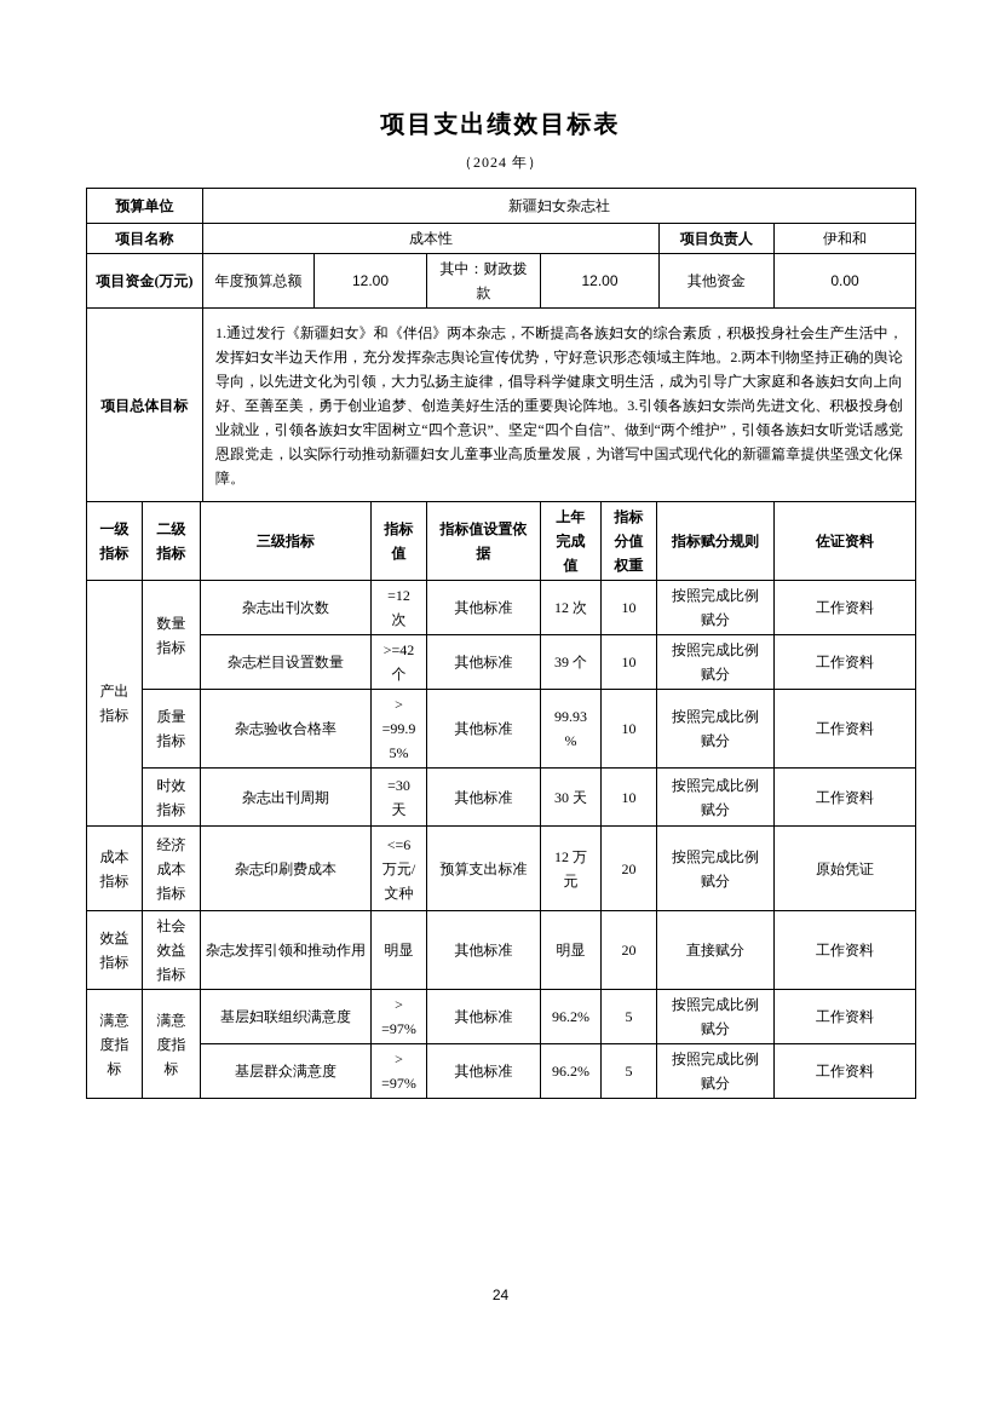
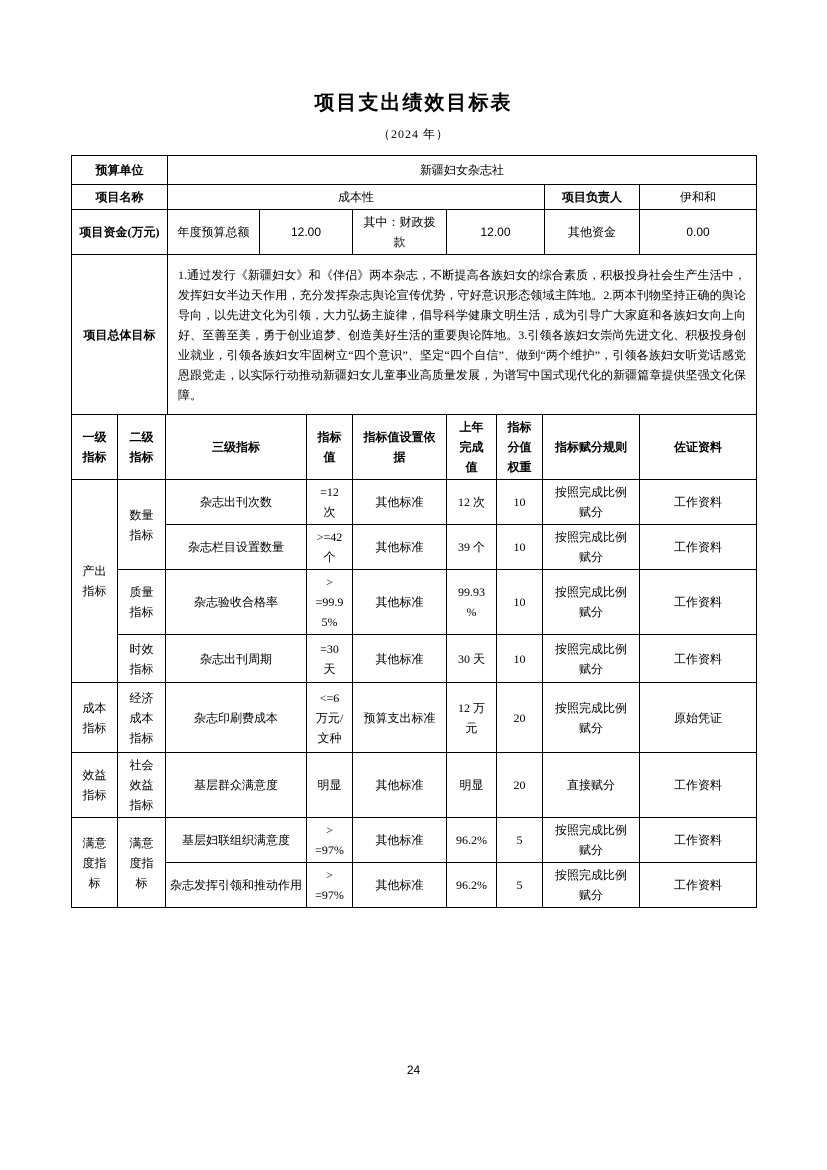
  项目支出绩效目标表
  （2024 年）
  预算单位	新疆妇女杂志社
  项目名称	成本性	项目负责人	伊和和
  项目资金(万元)	年度预算总额	12.00	其中：财政拨款	12.00	其他资金	0.00
  项目总体目标	1.通过发行《新疆妇女》和《伴侣》两本杂志，不断提高各族妇女的综合素质，积极投身社会生产生活中，发挥妇女半边天作用，充分发挥杂志舆论宣传优势，守好意识形态领域主阵地。2.两本刊物坚持正确的舆论导向，以先进文化为引领，大力弘扬主旋律，倡导科学健康文明生活，成为引导广大家庭和各族妇女向上向好、至善至美，勇于创业追梦、创造美好生活的重要舆论阵地。3.引领各族妇女崇尚先进文化、积极投身创业就业，引领各族妇女牢固树立“四个意识”、坚定“四个自信”、做到“两个维护”，引领各族妇女听党话感党恩跟党走，以实际行动推动新疆妇女儿童事业高质量发展，为谱写中国式现代化的新疆篇章提供坚强文化保障。
  一级指标	二级指标	三级指标	指标值	指标值设置依据	上年完成值	指标分值权重	指标赋分规则	佐证资料
  产出指标	数量指标	杂志出刊次数	=12 次	其他标准	12 次	10	按照完成比例赋分	工作资料
  杂志栏目设置数量	>=42 个	其他标准	39 个	10	按照完成比例赋分	工作资料
  质量指标	杂志验收合格率	> =99.9 5%	其他标准	99.93 %	10	按照完成比例赋分	工作资料
  时效指标	杂志出刊周期	=30 天	其他标准	30 天	10	按照完成比例赋分	工作资料
  成本指标	经济成本指标	杂志印刷费成本	<=6 万元/ 文种	预算支出标准	12 万 元	20	按照完成比例赋分	原始凭证
- 效益指标	社会效益指标	杂志发挥引领和推动作用	明显	其他标准	明显	20	直接赋分	工作资料
+ 效益指标	社会效益指标	基层群众满意度	明显	其他标准	明显	20	直接赋分	工作资料
  满意度指标	满意度指标	基层妇联组织满意度	> =97%	其他标准	96.2%	5	按照完成比例赋分	工作资料
- 基层群众满意度	> =97%	其他标准	96.2%	5	按照完成比例赋分	工作资料
+ 杂志发挥引领和推动作用	> =97%	其他标准	96.2%	5	按照完成比例赋分	工作资料
  24
